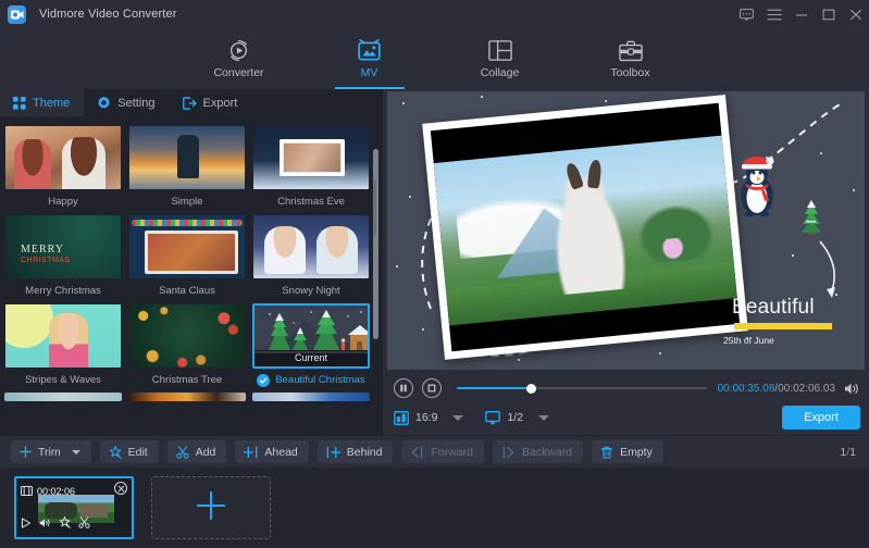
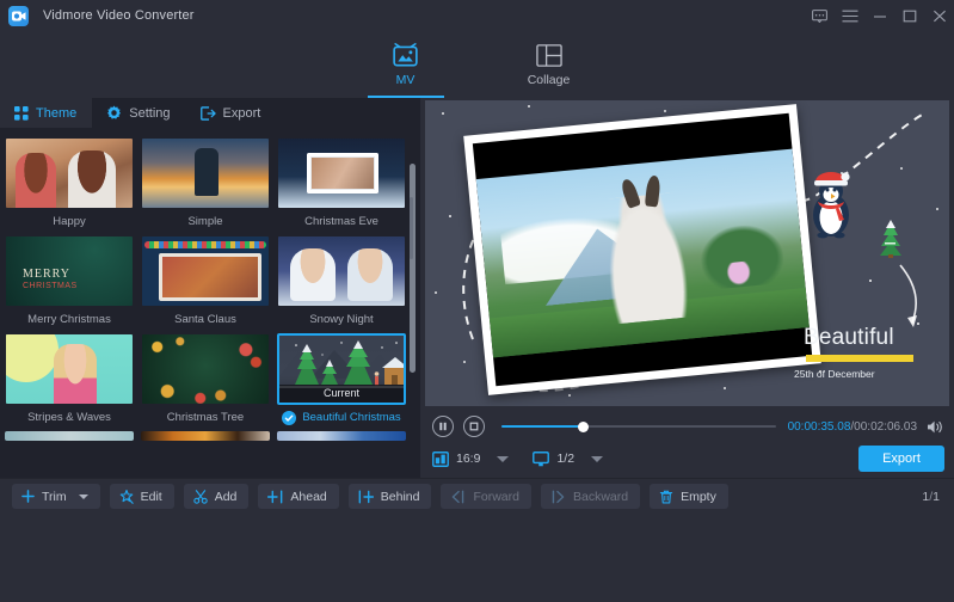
  Vidmore Video Converter
- Converter
  MV
  Collage
- Toolbox
  Theme
  Setting
  Export
  Happy
  Simple
  Christmas Eve
  Merry Christmas
  Santa Claus
  Snowy Night
  Stripes & Waves
  Christmas Tree
  Current
  Beautiful Christmas
  Beautiful
- 25th of June
+ 25th of December
  00:00:35.08/00:02:06.03
  16:9
  1/2
  Export
  Trim
  Edit
  Add
  Ahead
  Behind
  Forward
  Backward
  Empty
  1/1
- 00:02:06
